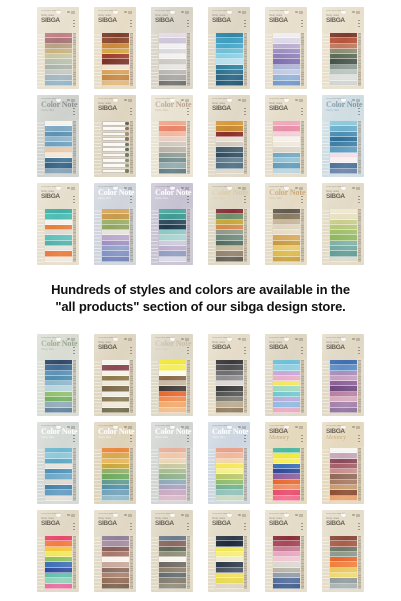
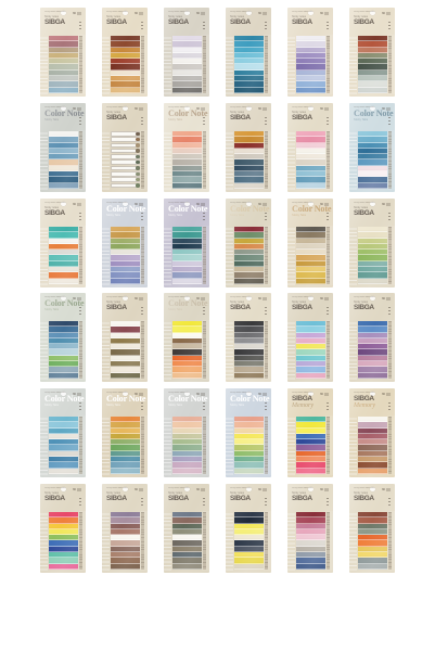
- Hundreds of styles and colors are available in the
- "all products" section of our sibga design store.
